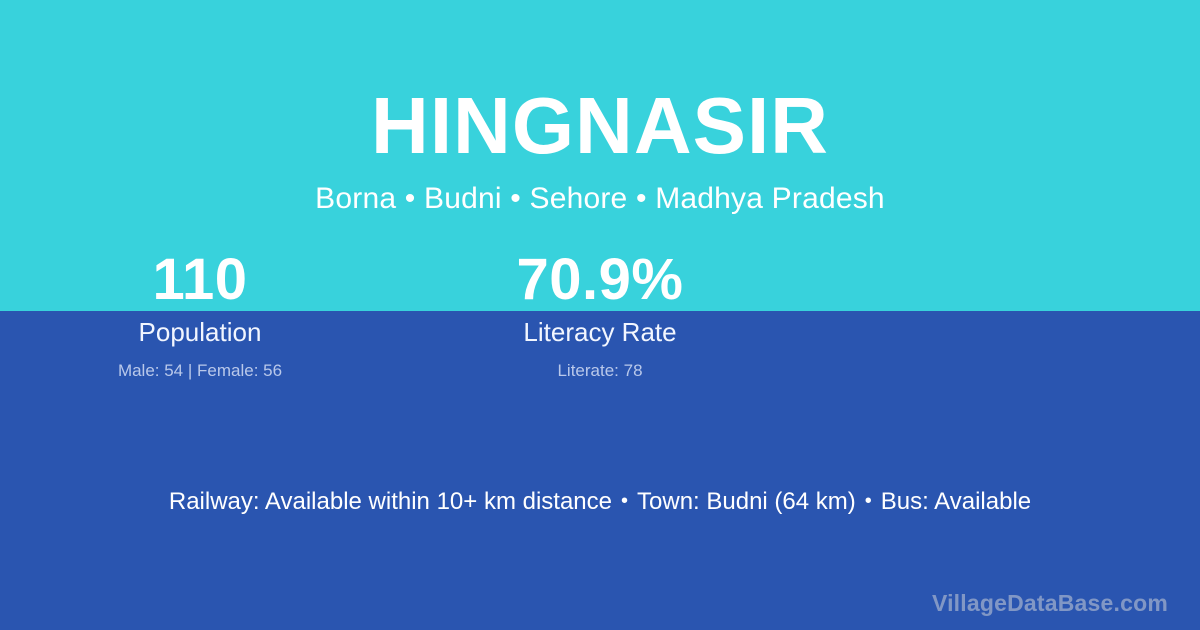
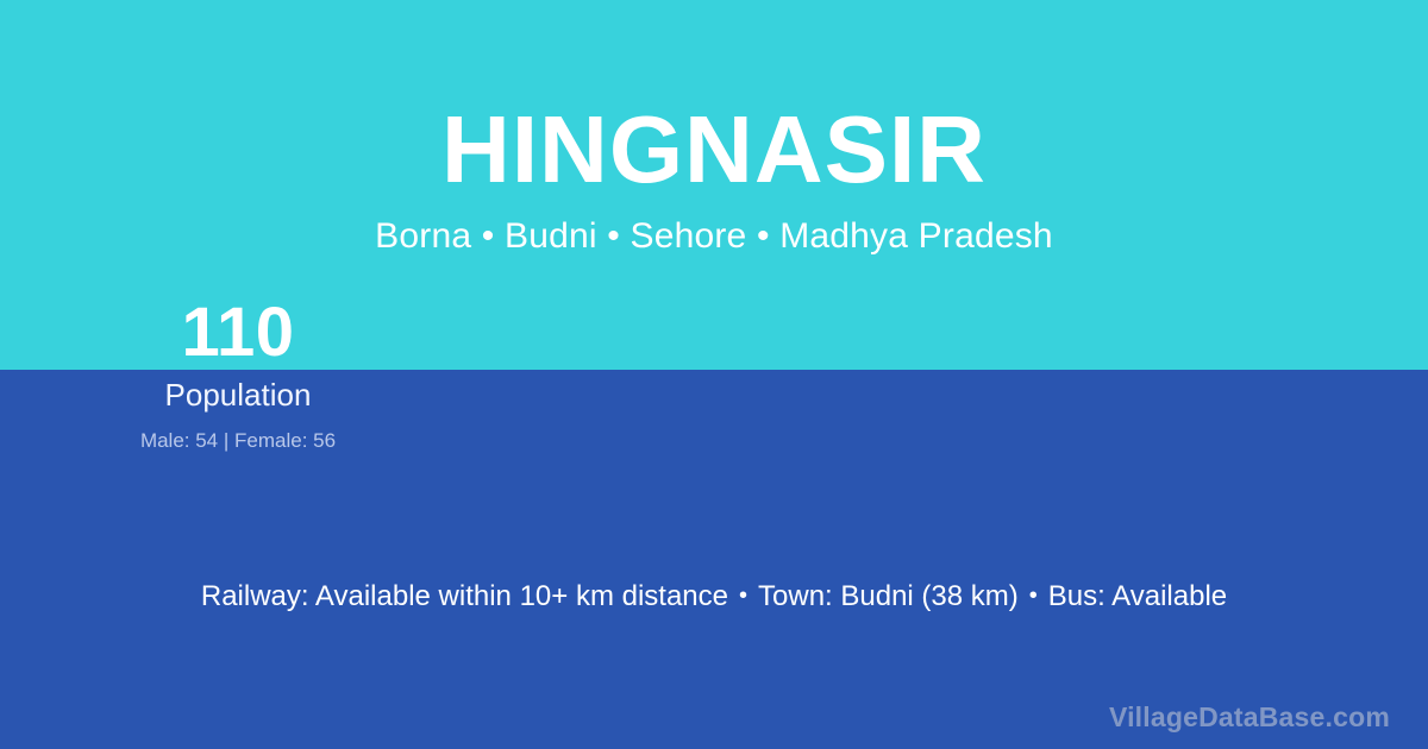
  HINGNASIR
  Borna • Budni • Sehore • Madhya Pradesh
  110
  Population
  Male: 54 | Female: 56
- 70.9%
- Literacy Rate
- Literate: 78
- Railway: Available within 10+ km distance • Town: Budni (64 km) • Bus: Available
+ Railway: Available within 10+ km distance • Town: Budni (38 km) • Bus: Available
  VillageDataBase.com
